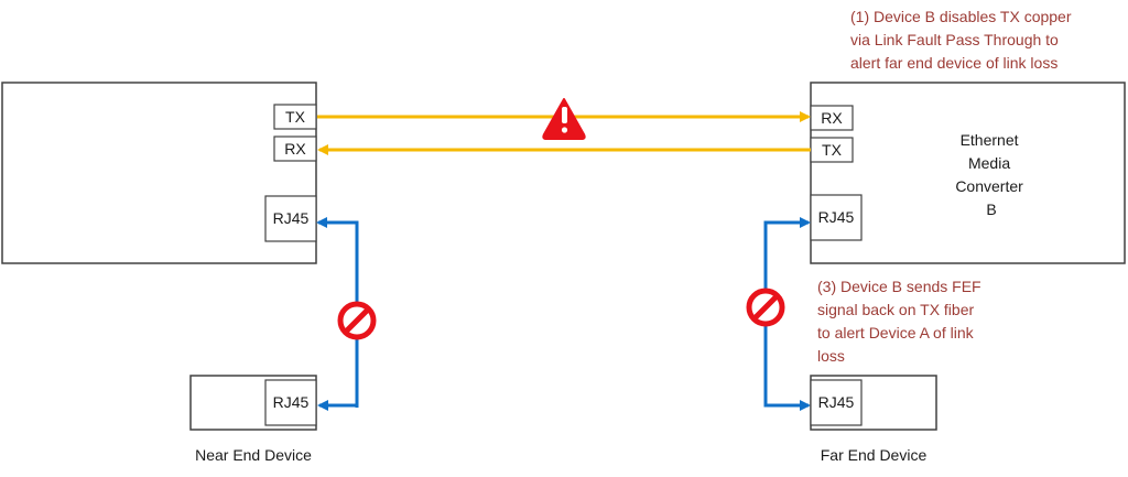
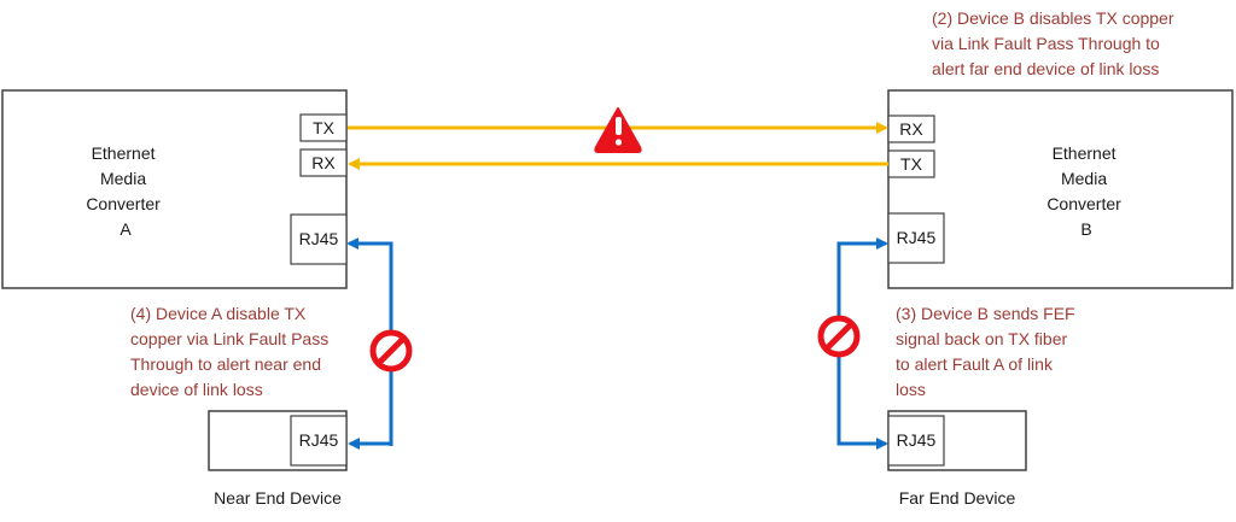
+ Ethernet Media Converter A
  TX
  RX
  RJ45
  Ethernet Media Converter B
  RX
  TX
  RJ45
  RJ45
  Near End Device
  RJ45
  Far End Device
- (1) Device B disables TX copper via Link Fault Pass Through to alert far end device of link loss
+ (2) Device B disables TX copper via Link Fault Pass Through to alert far end device of link loss
- (3) Device B sends FEF signal back on TX fiber to alert Device A of link loss
+ (3) Device B sends FEF signal back on TX fiber to alert Fault A of link loss
+ (4) Device A disable TX copper via Link Fault Pass Through to alert near end device of link loss
